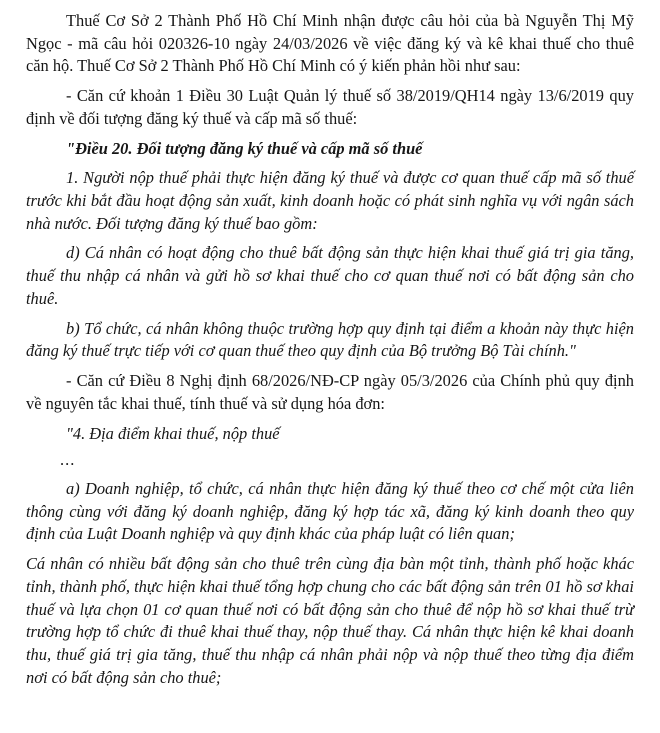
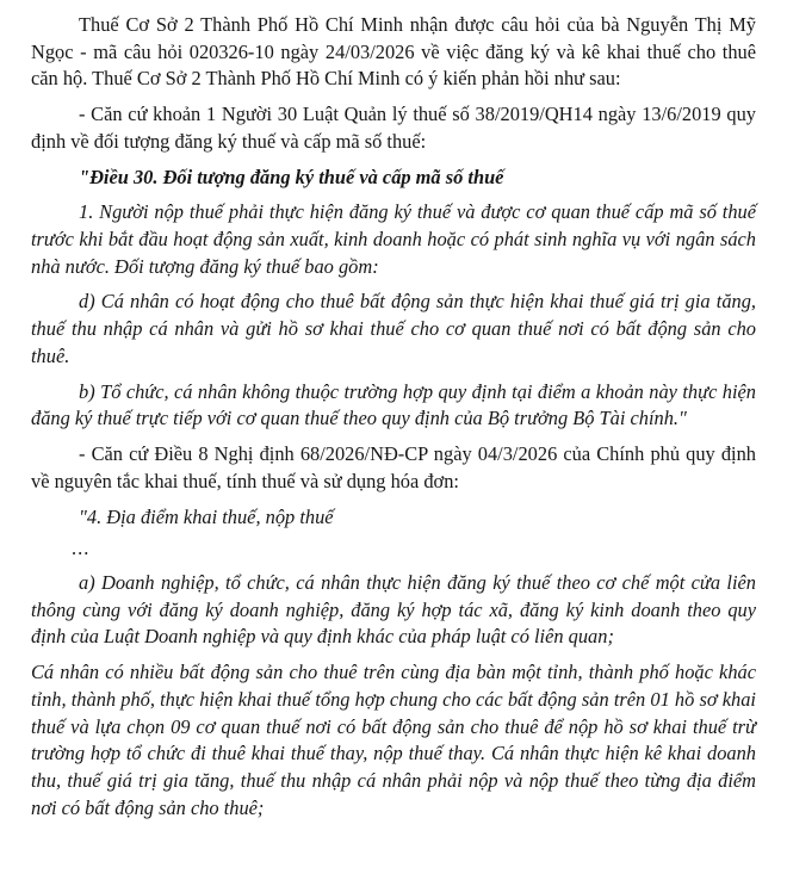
  Thuế Cơ Sở 2 Thành Phố Hồ Chí Minh nhận được câu hỏi của bà Nguyễn Thị Mỹ Ngọc - mã câu hỏi 020326-10 ngày 24/03/2026 về việc đăng ký và kê khai thuế cho thuê căn hộ. Thuế Cơ Sở 2 Thành Phố Hồ Chí Minh có ý kiến phản hồi như sau:
- - Căn cứ khoản 1 Điều 30 Luật Quản lý thuế số 38/2019/QH14 ngày 13/6/2019 quy định về đối tượng đăng ký thuế và cấp mã số thuế:
+ - Căn cứ khoản 1 Người 30 Luật Quản lý thuế số 38/2019/QH14 ngày 13/6/2019 quy định về đối tượng đăng ký thuế và cấp mã số thuế:
- "Điều 20. Đối tượng đăng ký thuế và cấp mã số thuế
+ "Điều 30. Đối tượng đăng ký thuế và cấp mã số thuế
  1. Người nộp thuế phải thực hiện đăng ký thuế và được cơ quan thuế cấp mã số thuế trước khi bắt đầu hoạt động sản xuất, kinh doanh hoặc có phát sinh nghĩa vụ với ngân sách nhà nước. Đối tượng đăng ký thuế bao gồm:
  d) Cá nhân có hoạt động cho thuê bất động sản thực hiện khai thuế giá trị gia tăng, thuế thu nhập cá nhân và gửi hồ sơ khai thuế cho cơ quan thuế nơi có bất động sản cho thuê.
  b) Tổ chức, cá nhân không thuộc trường hợp quy định tại điểm a khoản này thực hiện đăng ký thuế trực tiếp với cơ quan thuế theo quy định của Bộ trưởng Bộ Tài chính."
- - Căn cứ Điều 8 Nghị định 68/2026/NĐ-CP ngày 05/3/2026 của Chính phủ quy định về nguyên tắc khai thuế, tính thuế và sử dụng hóa đơn:
+ - Căn cứ Điều 8 Nghị định 68/2026/NĐ-CP ngày 04/3/2026 của Chính phủ quy định về nguyên tắc khai thuế, tính thuế và sử dụng hóa đơn:
  "4. Địa điểm khai thuế, nộp thuế
  ...
  a) Doanh nghiệp, tổ chức, cá nhân thực hiện đăng ký thuế theo cơ chế một cửa liên thông cùng với đăng ký doanh nghiệp, đăng ký hợp tác xã, đăng ký kinh doanh theo quy định của Luật Doanh nghiệp và quy định khác của pháp luật có liên quan;
- Cá nhân có nhiều bất động sản cho thuê trên cùng địa bàn một tỉnh, thành phố hoặc khác tỉnh, thành phố, thực hiện khai thuế tổng hợp chung cho các bất động sản trên 01 hồ sơ khai thuế và lựa chọn 01 cơ quan thuế nơi có bất động sản cho thuê để nộp hồ sơ khai thuế trừ trường hợp tổ chức đi thuê khai thuế thay, nộp thuế thay. Cá nhân thực hiện kê khai doanh thu, thuế giá trị gia tăng, thuế thu nhập cá nhân phải nộp và nộp thuế theo từng địa điểm nơi có bất động sản cho thuê;
+ Cá nhân có nhiều bất động sản cho thuê trên cùng địa bàn một tỉnh, thành phố hoặc khác tỉnh, thành phố, thực hiện khai thuế tổng hợp chung cho các bất động sản trên 01 hồ sơ khai thuế và lựa chọn 09 cơ quan thuế nơi có bất động sản cho thuê để nộp hồ sơ khai thuế trừ trường hợp tổ chức đi thuê khai thuế thay, nộp thuế thay. Cá nhân thực hiện kê khai doanh thu, thuế giá trị gia tăng, thuế thu nhập cá nhân phải nộp và nộp thuế theo từng địa điểm nơi có bất động sản cho thuê;
